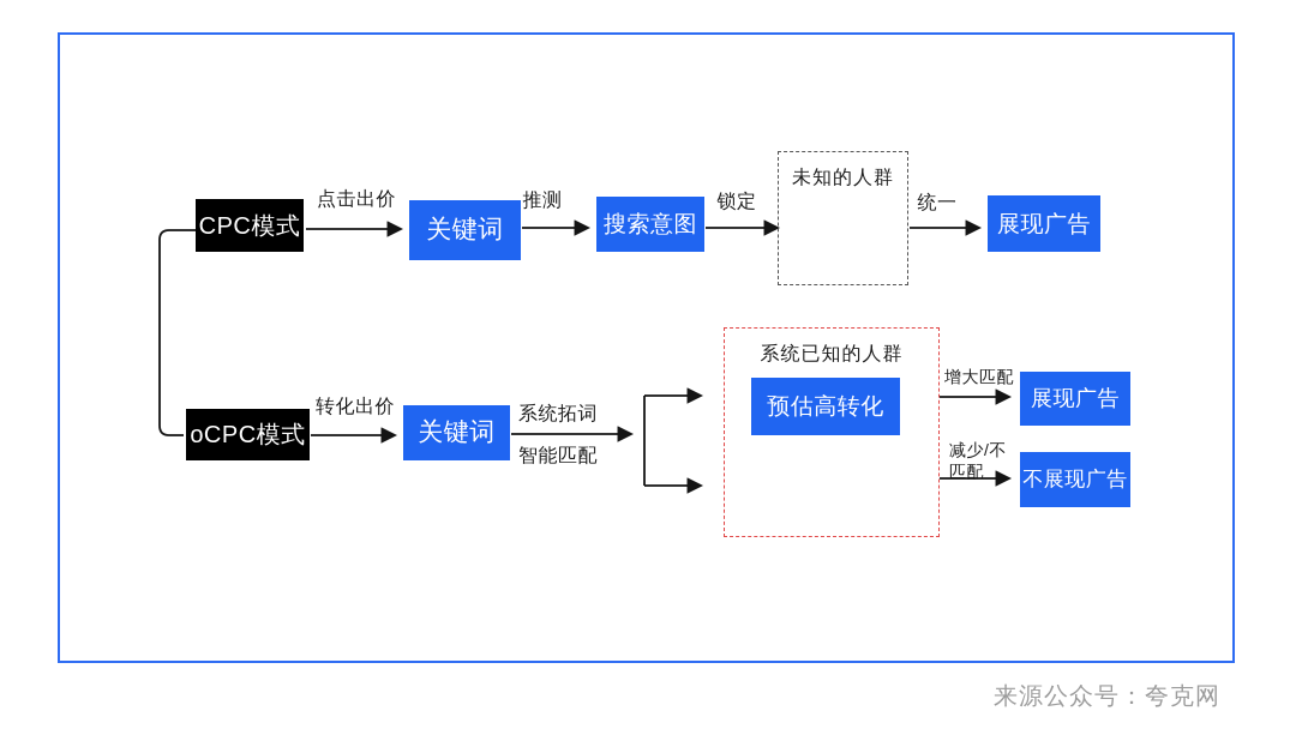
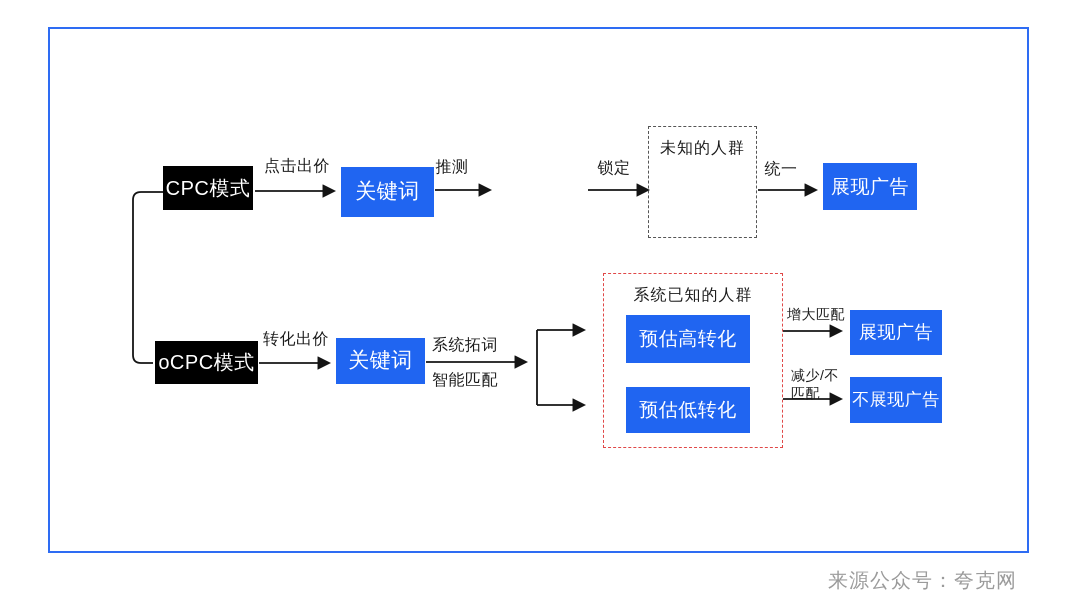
  CPC模式
  点击出价
  关键词
  推测
- 搜索意图
  锁定
  未知的人群
  统一
  展现广告
  oCPC模式
  转化出价
  关键词
  系统拓词
  智能匹配
  系统已知的人群
  预估高转化
+ 预估低转化
  增大匹配
  展现广告
  减少/不
  匹配
  不展现广告
  来源公众号：夸克网
